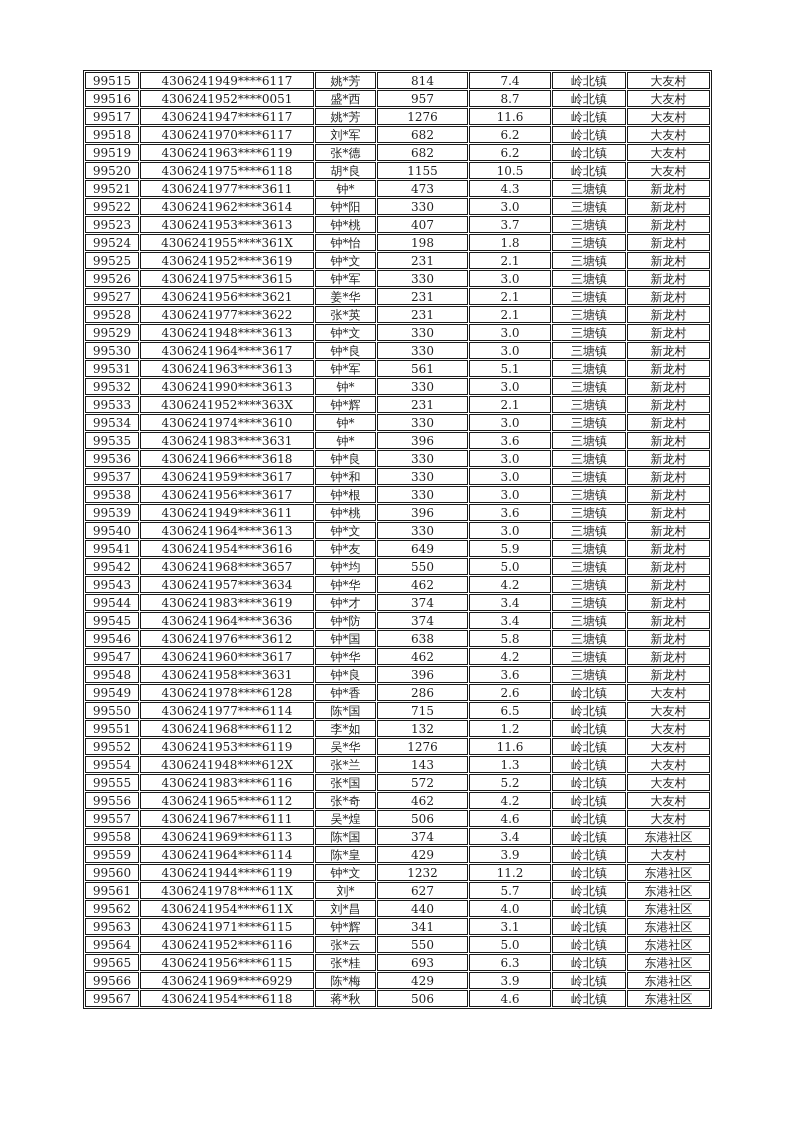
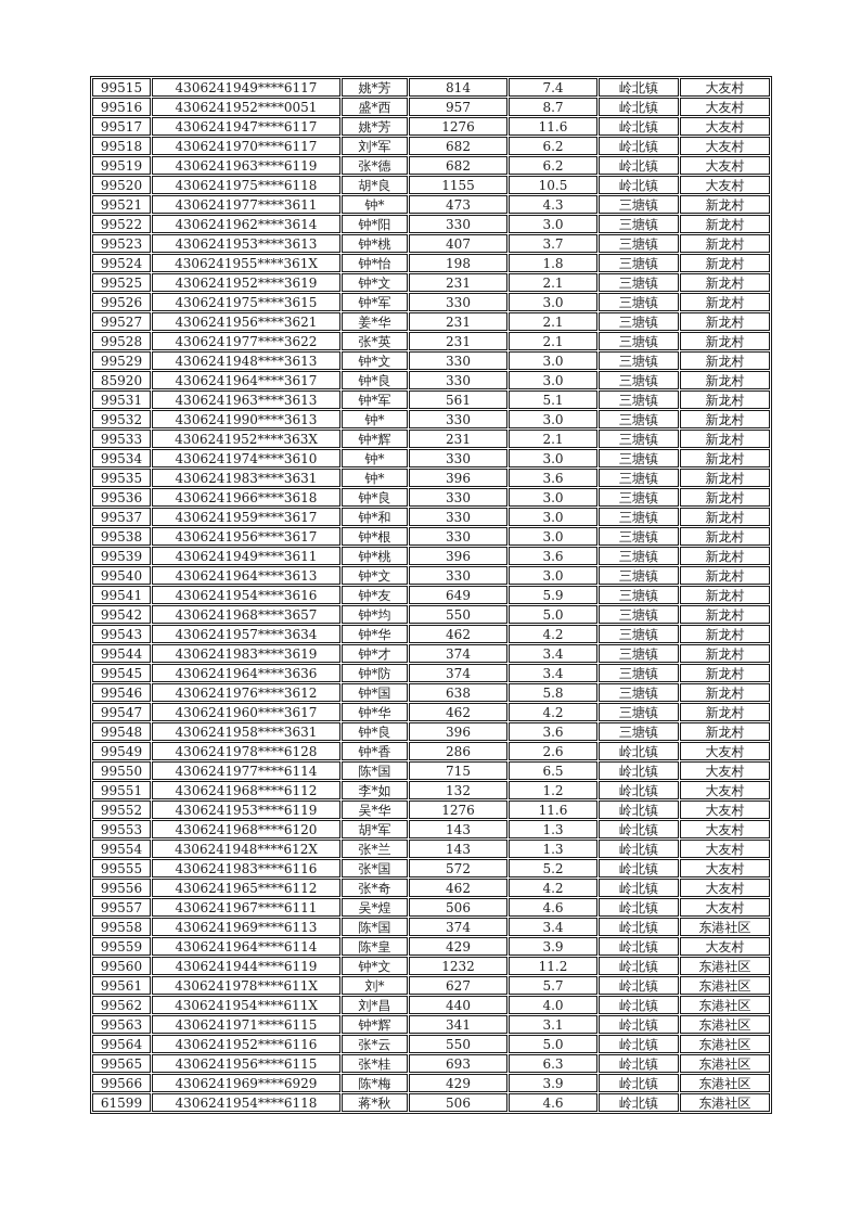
  99515	4306241949****6117	姚*芳	814	7.4	岭北镇	大友村
  99516	4306241952****0051	盛*西	957	8.7	岭北镇	大友村
  99517	4306241947****6117	姚*芳	1276	11.6	岭北镇	大友村
  99518	4306241970****6117	刘*军	682	6.2	岭北镇	大友村
  99519	4306241963****6119	张*德	682	6.2	岭北镇	大友村
  99520	4306241975****6118	胡*良	1155	10.5	岭北镇	大友村
  99521	4306241977****3611	钟*	473	4.3	三塘镇	新龙村
  99522	4306241962****3614	钟*阳	330	3.0	三塘镇	新龙村
  99523	4306241953****3613	钟*桃	407	3.7	三塘镇	新龙村
  99524	4306241955****361X	钟*怡	198	1.8	三塘镇	新龙村
  99525	4306241952****3619	钟*文	231	2.1	三塘镇	新龙村
  99526	4306241975****3615	钟*军	330	3.0	三塘镇	新龙村
  99527	4306241956****3621	姜*华	231	2.1	三塘镇	新龙村
  99528	4306241977****3622	张*英	231	2.1	三塘镇	新龙村
  99529	4306241948****3613	钟*文	330	3.0	三塘镇	新龙村
- 99530	4306241964****3617	钟*良	330	3.0	三塘镇	新龙村
+ 85920	4306241964****3617	钟*良	330	3.0	三塘镇	新龙村
  99531	4306241963****3613	钟*军	561	5.1	三塘镇	新龙村
  99532	4306241990****3613	钟*	330	3.0	三塘镇	新龙村
  99533	4306241952****363X	钟*辉	231	2.1	三塘镇	新龙村
  99534	4306241974****3610	钟*	330	3.0	三塘镇	新龙村
  99535	4306241983****3631	钟*	396	3.6	三塘镇	新龙村
  99536	4306241966****3618	钟*良	330	3.0	三塘镇	新龙村
  99537	4306241959****3617	钟*和	330	3.0	三塘镇	新龙村
  99538	4306241956****3617	钟*根	330	3.0	三塘镇	新龙村
  99539	4306241949****3611	钟*桃	396	3.6	三塘镇	新龙村
  99540	4306241964****3613	钟*文	330	3.0	三塘镇	新龙村
  99541	4306241954****3616	钟*友	649	5.9	三塘镇	新龙村
  99542	4306241968****3657	钟*均	550	5.0	三塘镇	新龙村
  99543	4306241957****3634	钟*华	462	4.2	三塘镇	新龙村
  99544	4306241983****3619	钟*才	374	3.4	三塘镇	新龙村
  99545	4306241964****3636	钟*防	374	3.4	三塘镇	新龙村
  99546	4306241976****3612	钟*国	638	5.8	三塘镇	新龙村
  99547	4306241960****3617	钟*华	462	4.2	三塘镇	新龙村
  99548	4306241958****3631	钟*良	396	3.6	三塘镇	新龙村
  99549	4306241978****6128	钟*香	286	2.6	岭北镇	大友村
  99550	4306241977****6114	陈*国	715	6.5	岭北镇	大友村
  99551	4306241968****6112	李*如	132	1.2	岭北镇	大友村
  99552	4306241953****6119	吴*华	1276	11.6	岭北镇	大友村
+ 99553	4306241968****6120	胡*军	143	1.3	岭北镇	大友村
  99554	4306241948****612X	张*兰	143	1.3	岭北镇	大友村
  99555	4306241983****6116	张*国	572	5.2	岭北镇	大友村
  99556	4306241965****6112	张*奇	462	4.2	岭北镇	大友村
  99557	4306241967****6111	吴*煌	506	4.6	岭北镇	大友村
  99558	4306241969****6113	陈*国	374	3.4	岭北镇	东港社区
  99559	4306241964****6114	陈*皇	429	3.9	岭北镇	大友村
  99560	4306241944****6119	钟*文	1232	11.2	岭北镇	东港社区
  99561	4306241978****611X	刘*	627	5.7	岭北镇	东港社区
  99562	4306241954****611X	刘*昌	440	4.0	岭北镇	东港社区
  99563	4306241971****6115	钟*辉	341	3.1	岭北镇	东港社区
  99564	4306241952****6116	张*云	550	5.0	岭北镇	东港社区
  99565	4306241956****6115	张*桂	693	6.3	岭北镇	东港社区
  99566	4306241969****6929	陈*梅	429	3.9	岭北镇	东港社区
- 99567	4306241954****6118	蒋*秋	506	4.6	岭北镇	东港社区
+ 61599	4306241954****6118	蒋*秋	506	4.6	岭北镇	东港社区
